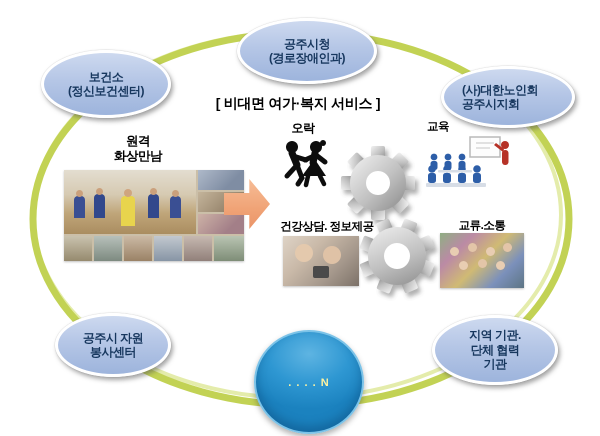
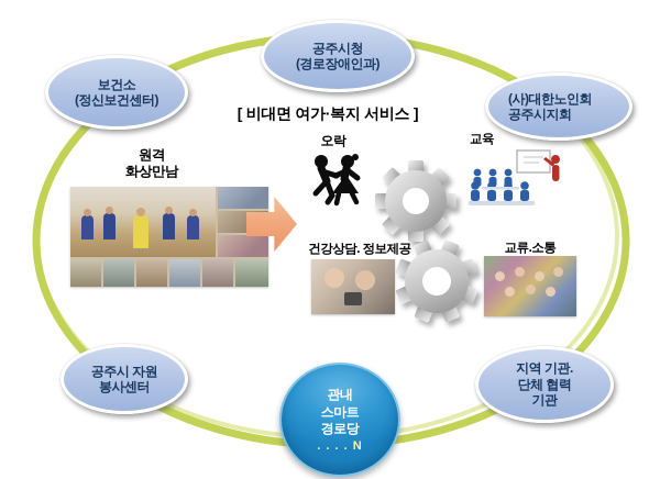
  [ 비대면 여가·복지 서비스 ]
  보건소
  (정신보건센터)
  공주시청
  (경로장애인과)
  (사)대한노인회
  공주시지회
  공주시 자원
  봉사센터
  지역 기관.
  단체 협력
  기관
+ 관내
+ 스마트
+ 경로당
  . . . . N
  원격
  화상만남
  오락
  교육
  건강상담. 정보제공
  교류.소통
